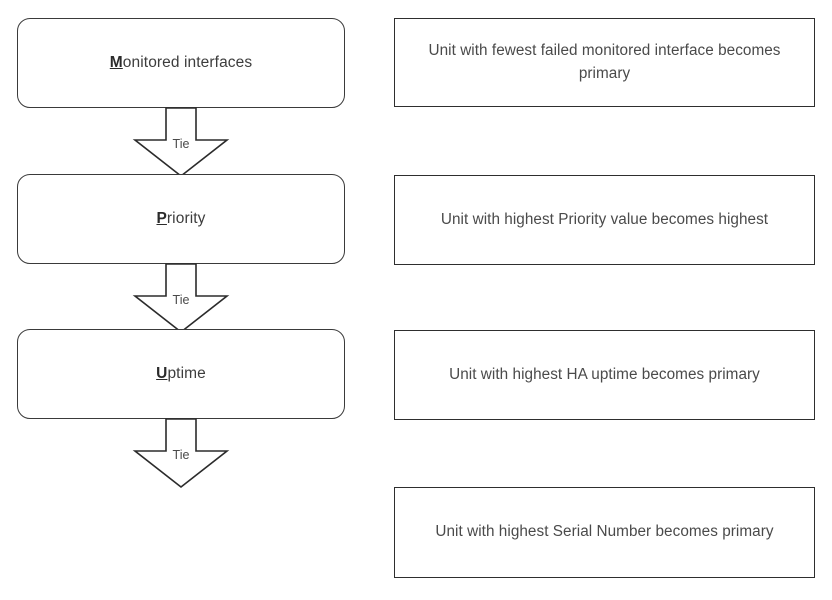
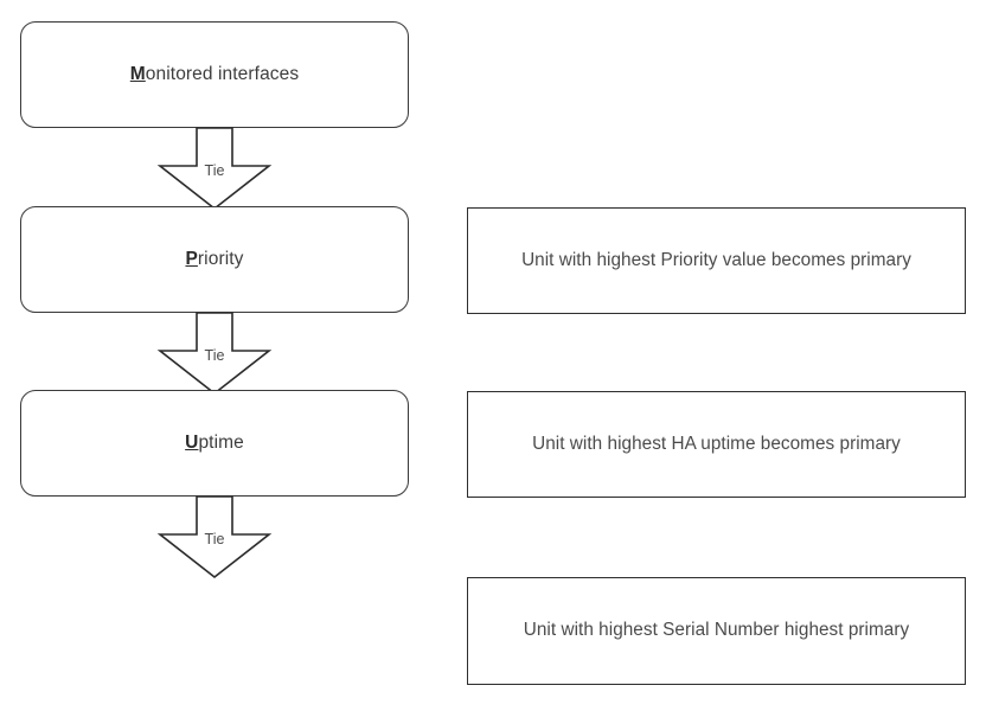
  Monitored interfaces
- Unit with fewest failed monitored interface becomes primary
  Tie
  Priority
- Unit with highest Priority value becomes highest
+ Unit with highest Priority value becomes primary
  Tie
  Uptime
  Unit with highest HA uptime becomes primary
  Tie
- Unit with highest Serial Number becomes primary
+ Unit with highest Serial Number highest primary
